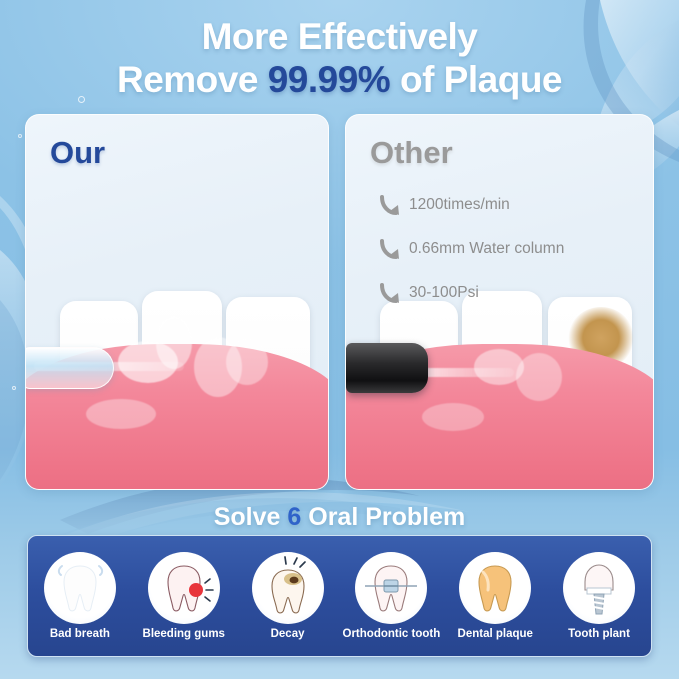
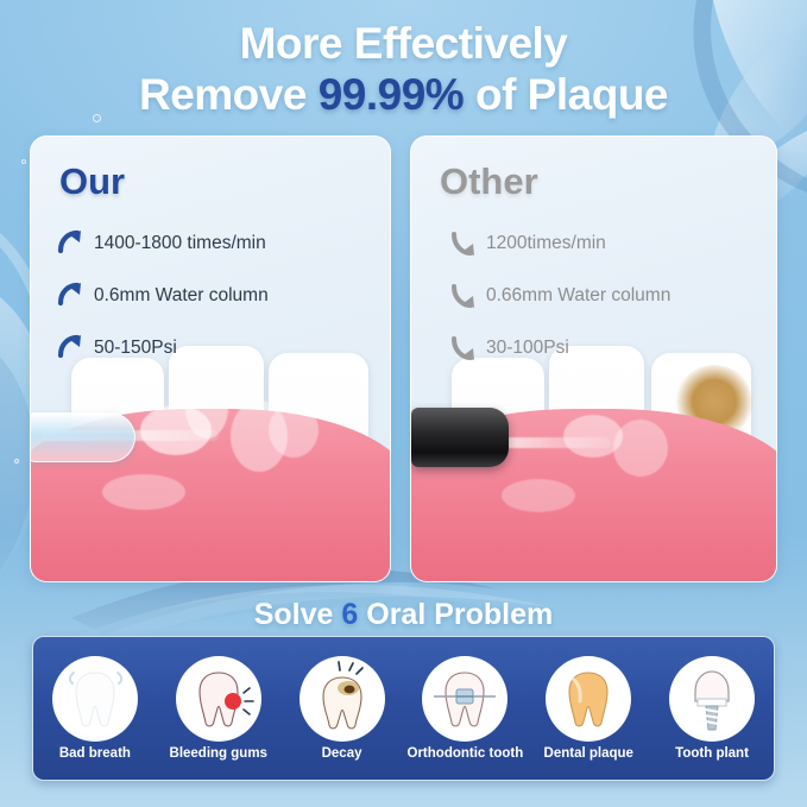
  More Effectively
  Remove 99.99% of Plaque
  Our
+ 1400-1800 times/min
+ 0.6mm Water column
+ 50-150Psi
  Other
  1200times/min
  0.66mm Water column
  30-100Psi
  Solve 6 Oral Problem
  Bad breath
  Bleeding gums
  Decay
  Orthodontic tooth
  Dental plaque
  Tooth plant
